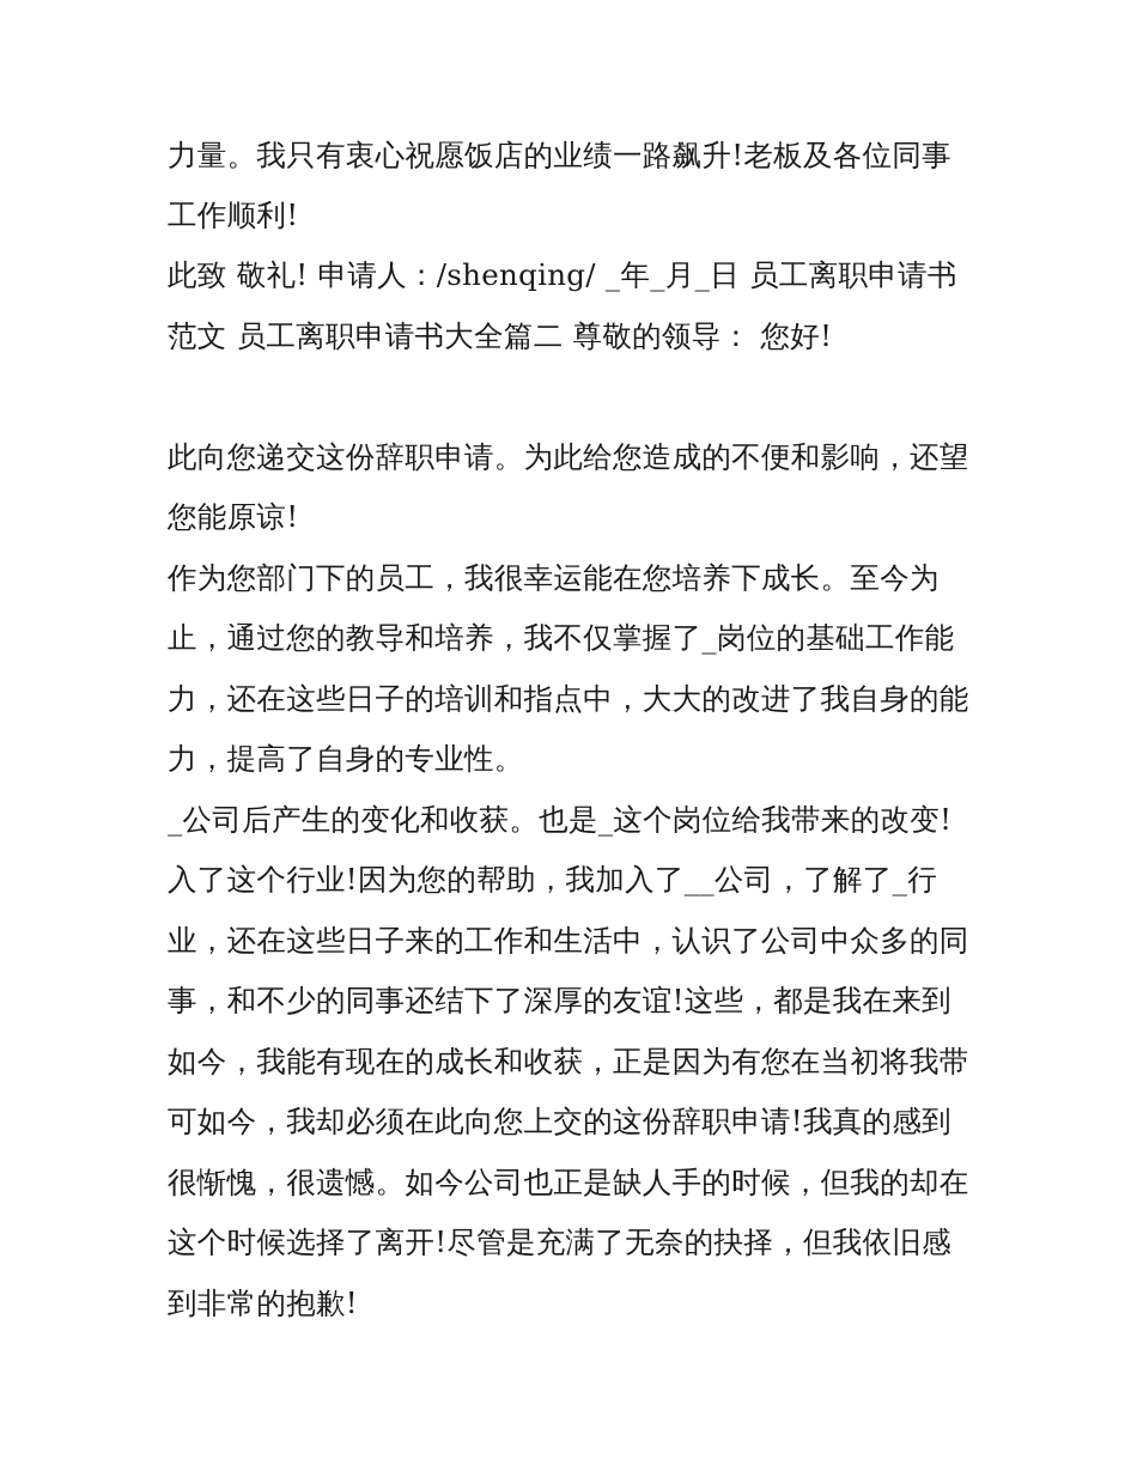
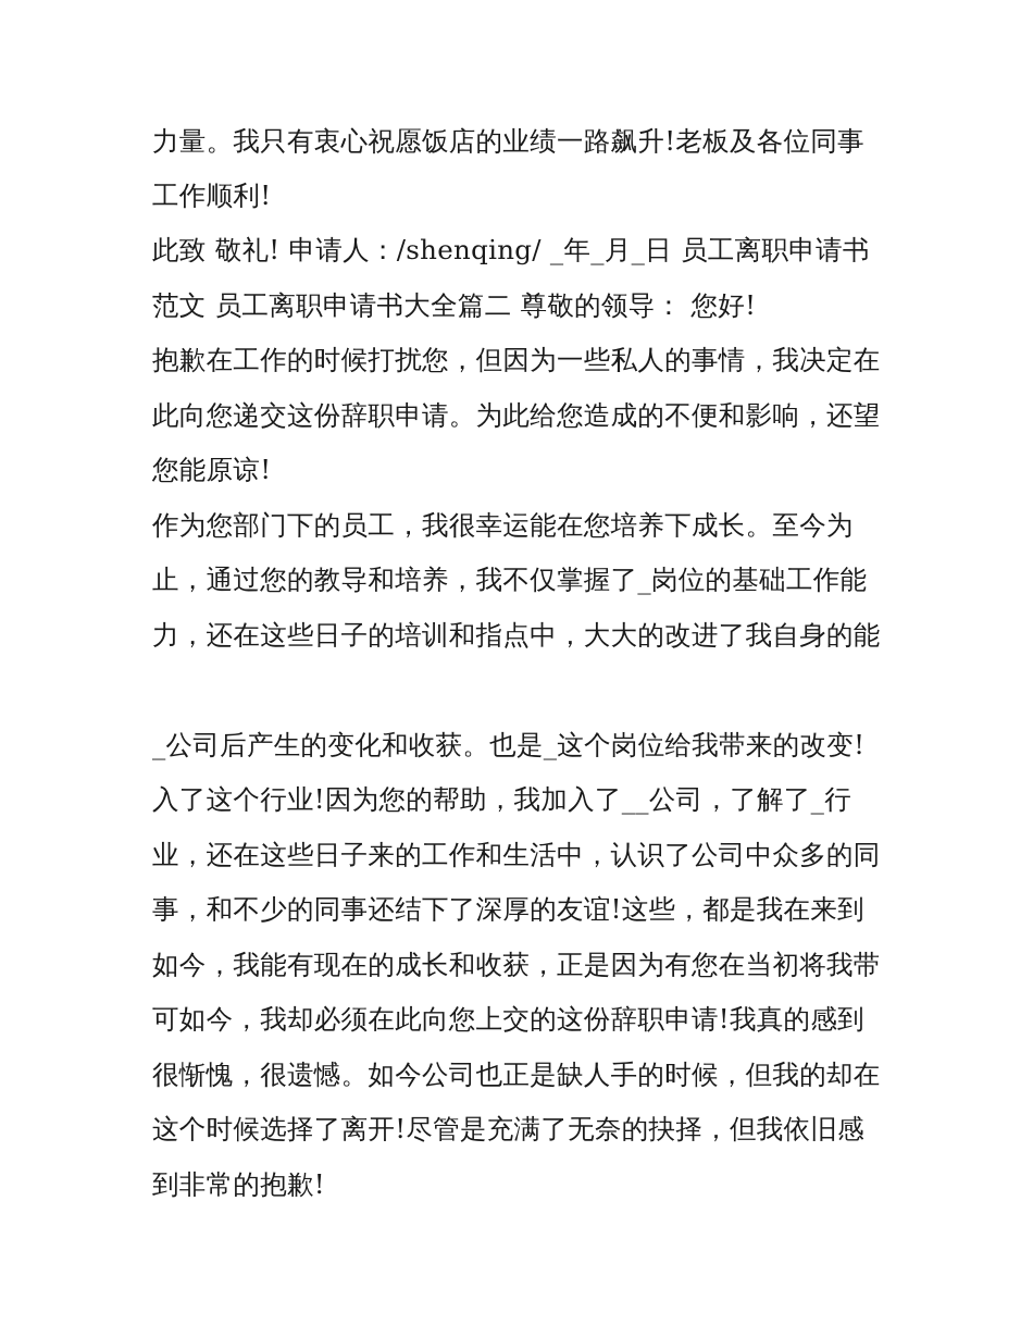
  力量。我只有衷心祝愿饭店的业绩一路飙升!老板及各位同事
  工作顺利!
  此致 敬礼! 申请人：/shenqing/ _年_月_日 员工离职申请书
  范文 员工离职申请书大全篇二 尊敬的领导： 您好!
+ 抱歉在工作的时候打扰您，但因为一些私人的事情，我决定在
  此向您递交这份辞职申请。为此给您造成的不便和影响，还望
  您能原谅!
  作为您部门下的员工，我很幸运能在您培养下成长。至今为
  止，通过您的教导和培养，我不仅掌握了_岗位的基础工作能
  力，还在这些日子的培训和指点中，大大的改进了我自身的能
- 力，提高了自身的专业性。
  _公司后产生的变化和收获。也是_这个岗位给我带来的改变!
  入了这个行业!因为您的帮助，我加入了__公司，了解了_行
  业，还在这些日子来的工作和生活中，认识了公司中众多的同
  事，和不少的同事还结下了深厚的友谊!这些，都是我在来到
  如今，我能有现在的成长和收获，正是因为有您在当初将我带
  可如今，我却必须在此向您上交的这份辞职申请!我真的感到
  很惭愧，很遗憾。如今公司也正是缺人手的时候，但我的却在
  这个时候选择了离开!尽管是充满了无奈的抉择，但我依旧感
  到非常的抱歉!
